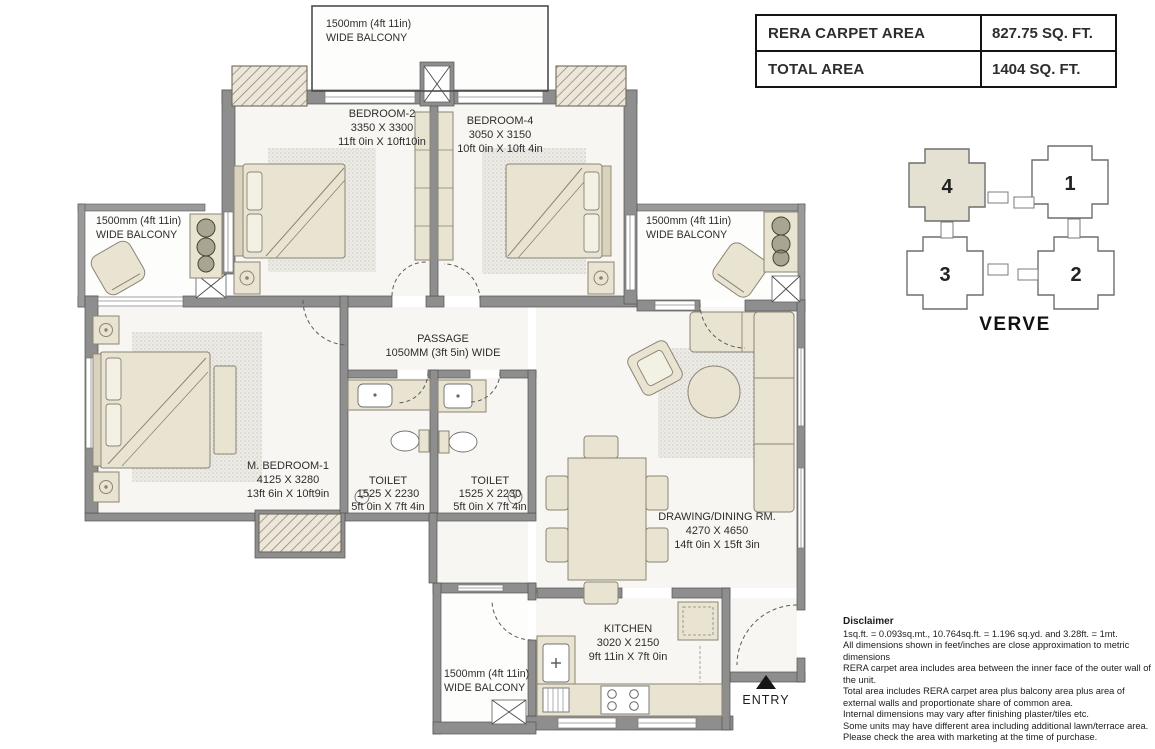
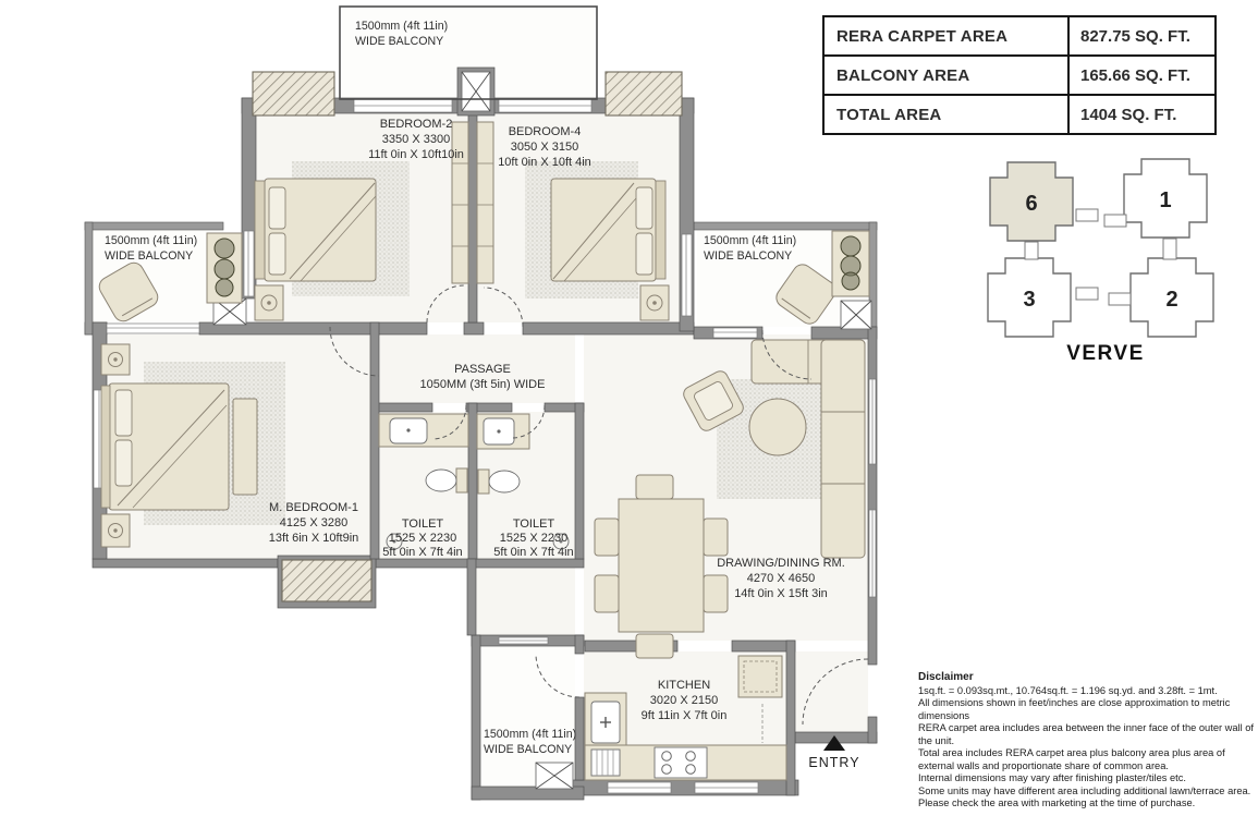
  BEDROOM-2
  3350 X 3300
  11ft 0in X 10ft10in
  BEDROOM-4
  3050 X 3150
  10ft 0in X 10ft 4in
  PASSAGE
  1050MM (3ft 5in) WIDE
  M. BEDROOM-1
  4125 X 3280
  13ft 6in X 10ft9in
  TOILET
  1525 X 2230
  5ft 0in X 7ft 4in
  TOILET
  1525 X 2230
  5ft 0in X 7ft 4in
  DRAWING/DINING RM.
  4270 X 4650
  14ft 0in X 15ft 3in
  KITCHEN
  3020 X 2150
  9ft 11in X 7ft 0in
  1500mm (4ft 11in)
  WIDE BALCONY
  1500mm (4ft 11in)
  WIDE BALCONY
  1500mm (4ft 11in)
  WIDE BALCONY
  1500mm (4ft 11in)
  WIDE BALCONY
  ENTRY
- 4
+ 6
  1
  3
  2
  VERVE
  RERA CARPET AREA
  827.75 SQ. FT.
+ BALCONY AREA
+ 165.66 SQ. FT.
  TOTAL AREA
  1404 SQ. FT.
  Disclaimer
  1sq.ft. = 0.093sq.mt., 10.764sq.ft. = 1.196 sq.yd. and 3.28ft. = 1mt.
  All dimensions shown in feet/inches are close approximation to metric dimensions
  RERA carpet area includes area between the inner face of the outer wall of the unit.
  Total area includes RERA carpet area plus balcony area plus area of external walls and proportionate share of common area.
  Internal dimensions may vary after finishing plaster/tiles etc.
  Some units may have different area including additional lawn/terrace area. Please check the area with marketing at the time of purchase.
